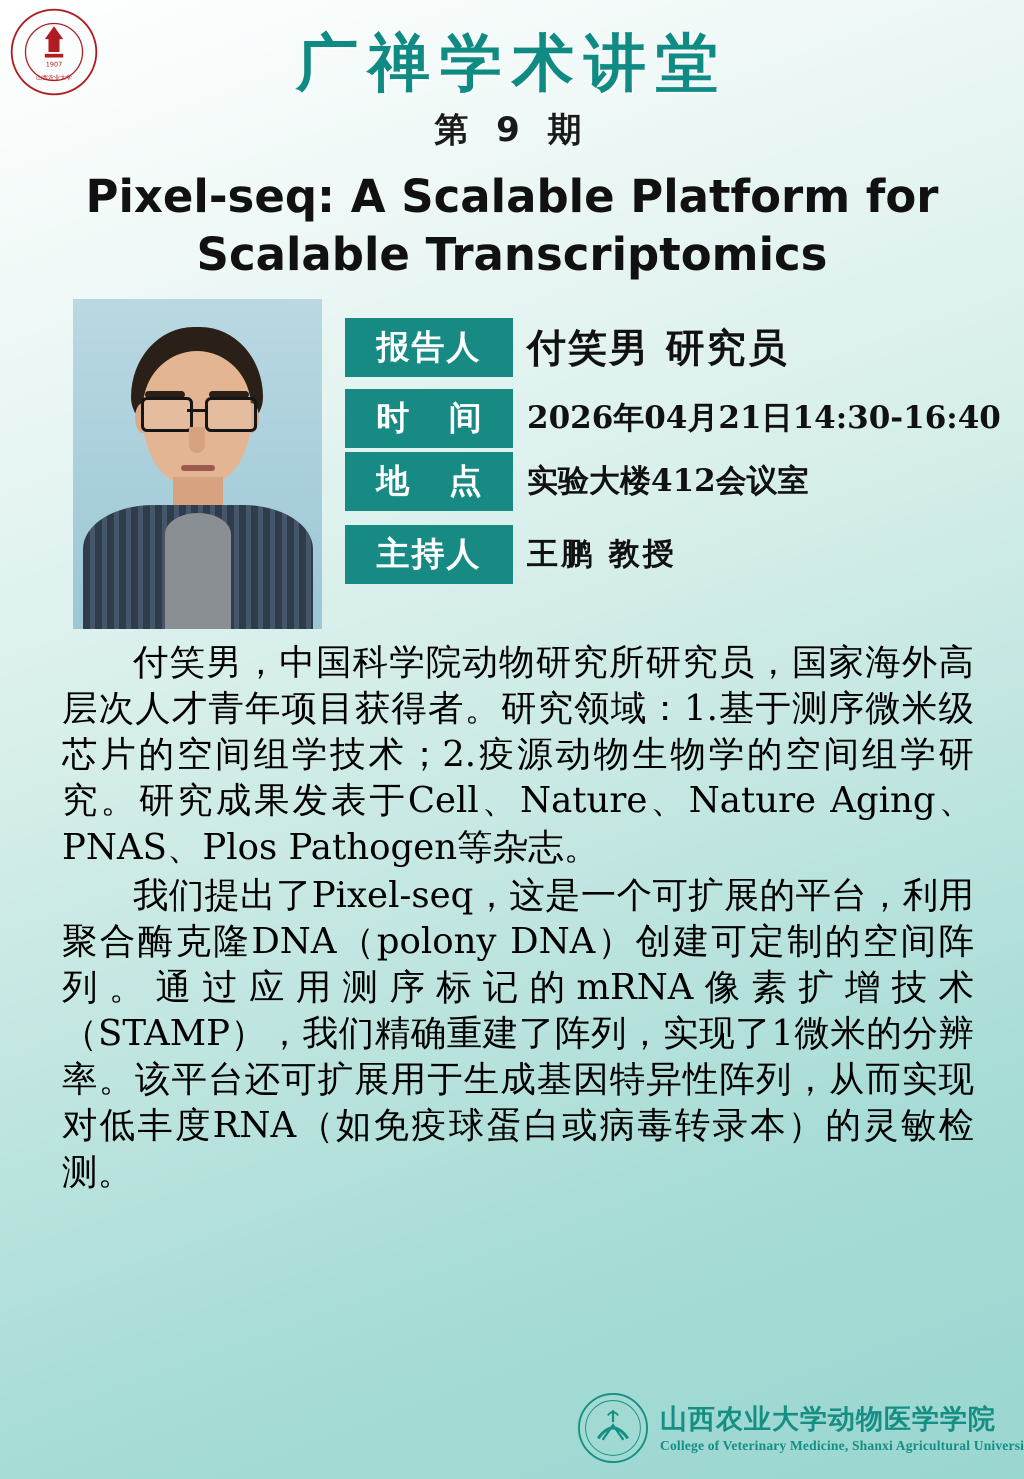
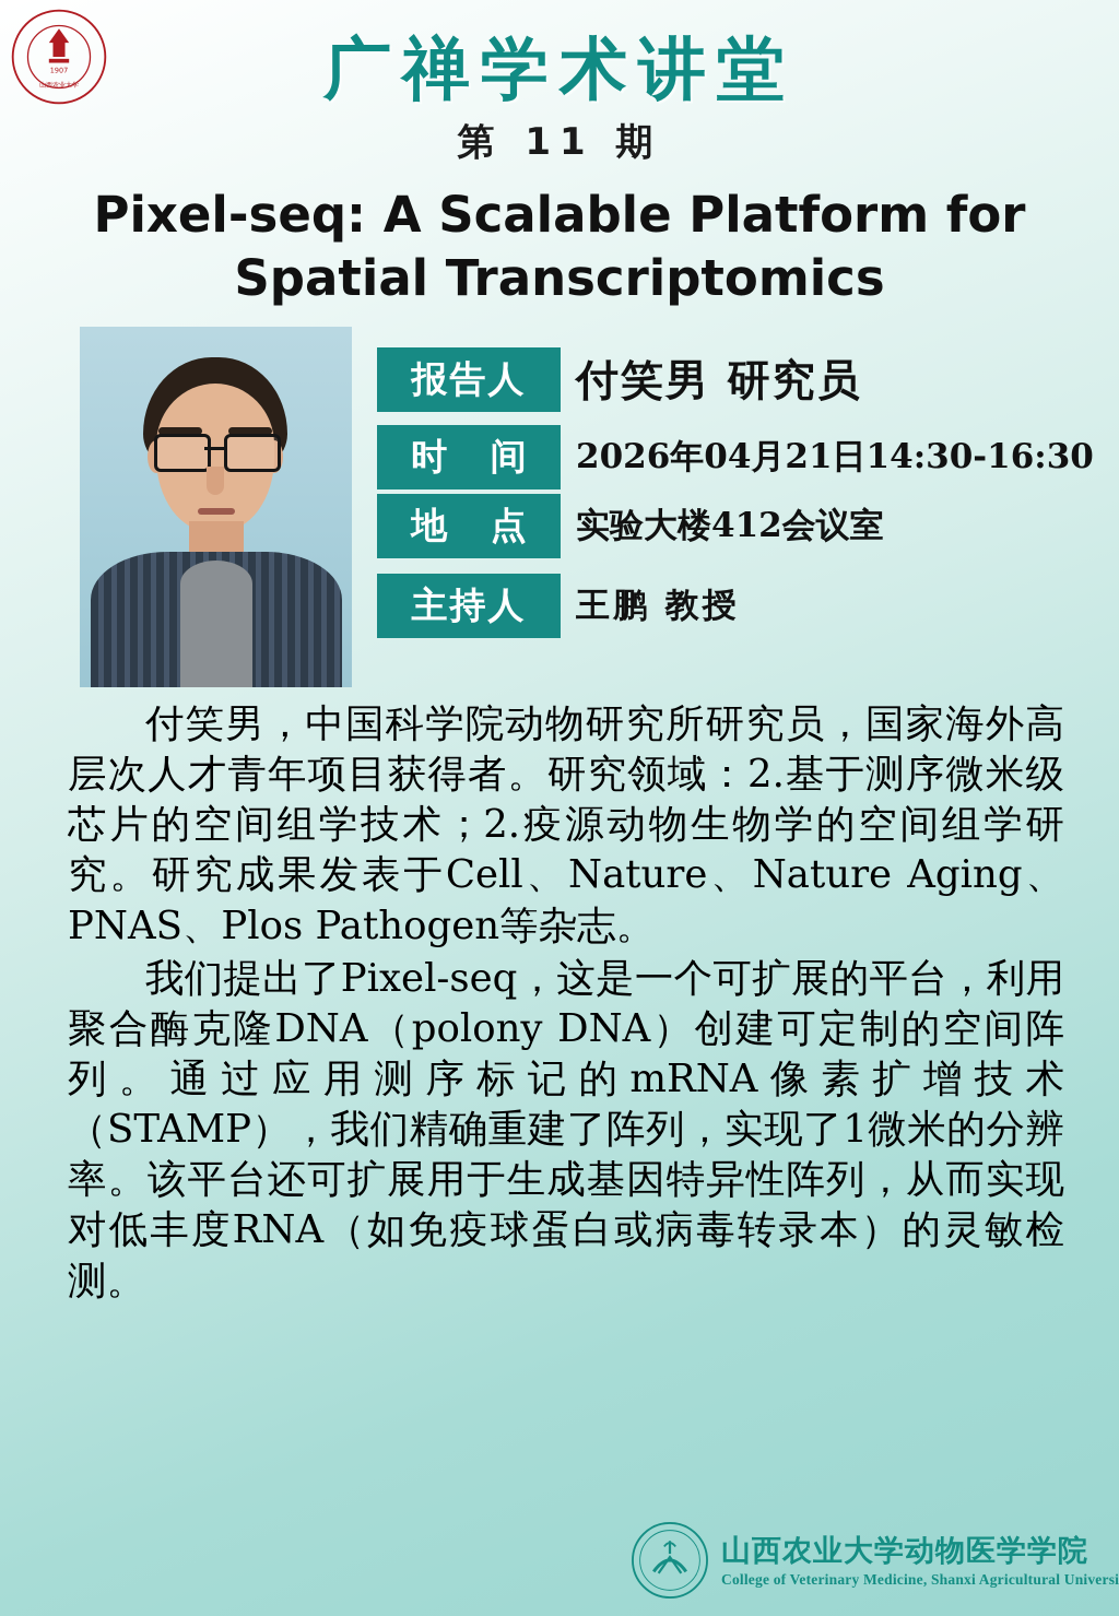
  1907
  广禅学术讲堂
- 第 9 期
+ 第 11 期
- Pixel-seq: A Scalable Platform for Scalable Transcriptomics
+ Pixel-seq: A Scalable Platform for Spatial Transcriptomics
  报告人
  付笑男 研究员
  时 间
- 2026年04月21日14:30-16:40
+ 2026年04月21日14:30-16:30
  地 点
  实验大楼412会议室
  主持人
  王鹏 教授
- 付笑男，中国科学院动物研究所研究员，国家海外高层次人才青年项目获得者。研究领域：1.基于测序微米级芯片的空间组学技术；2.疫源动物生物学的空间组学研究。研究成果发表于Cell、Nature、Nature Aging、PNAS、Plos Pathogen等杂志。
+ 付笑男，中国科学院动物研究所研究员，国家海外高层次人才青年项目获得者。研究领域：2.基于测序微米级芯片的空间组学技术；2.疫源动物生物学的空间组学研究。研究成果发表于Cell、Nature、Nature Aging、PNAS、Plos Pathogen等杂志。
  我们提出了Pixel-seq，这是一个可扩展的平台，利用聚合酶克隆DNA（polony DNA）创建可定制的空间阵列。通过应用测序标记的mRNA像素扩增技术（STAMP），我们精确重建了阵列，实现了1微米的分辨率。该平台还可扩展用于生成基因特异性阵列，从而实现对低丰度RNA（如免疫球蛋白或病毒转录本）的灵敏检测。
  山西农业大学动物医学学院
  College of Veterinary Medicine, Shanxi Agricultural Universi
